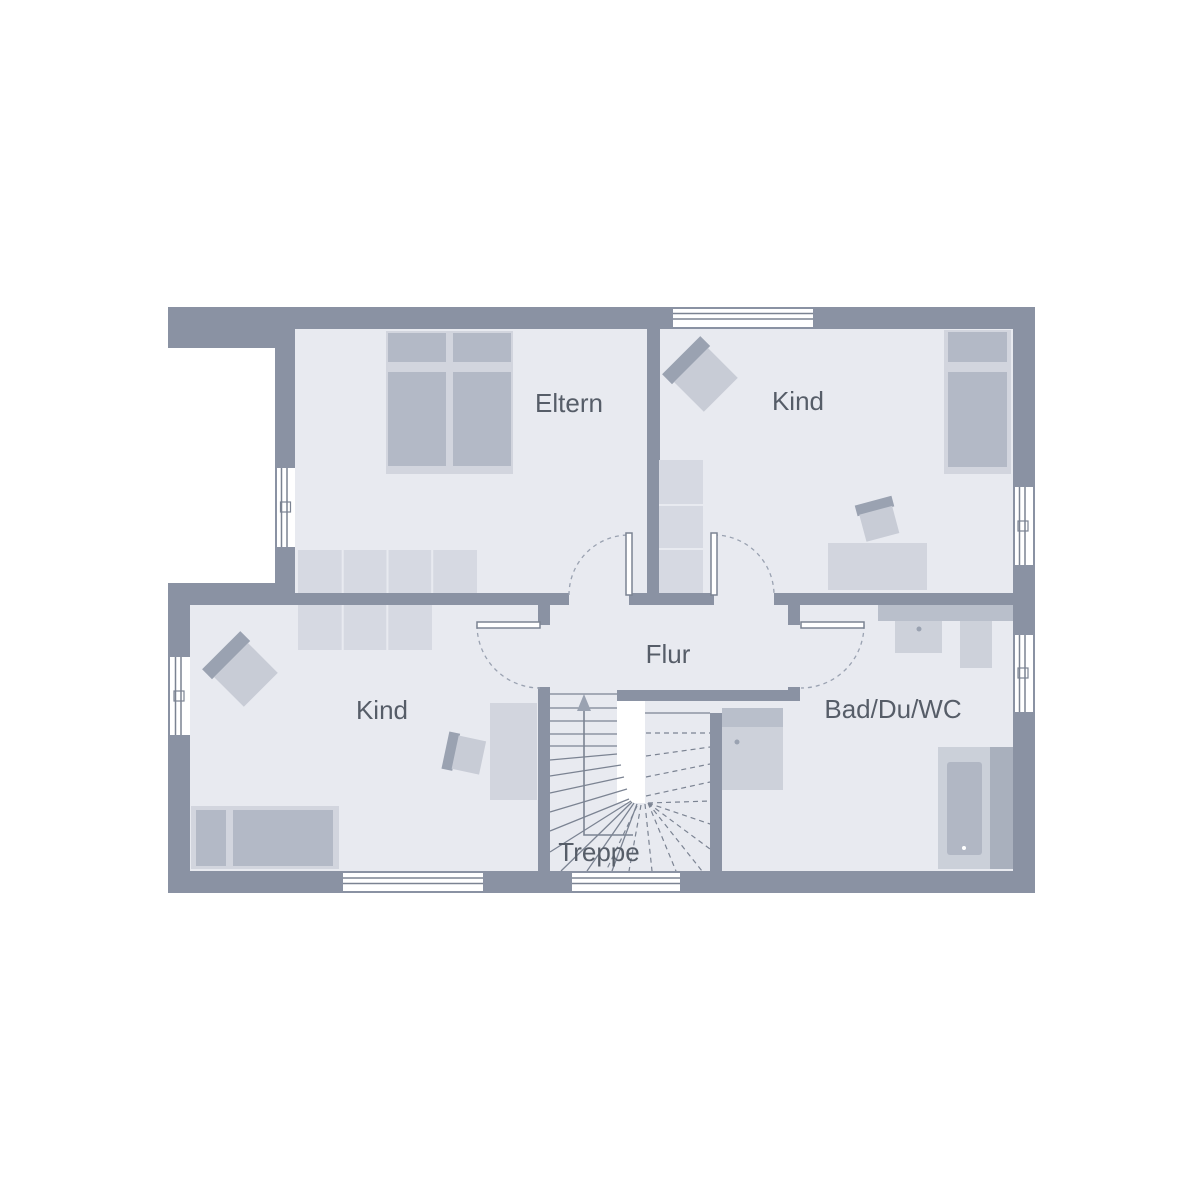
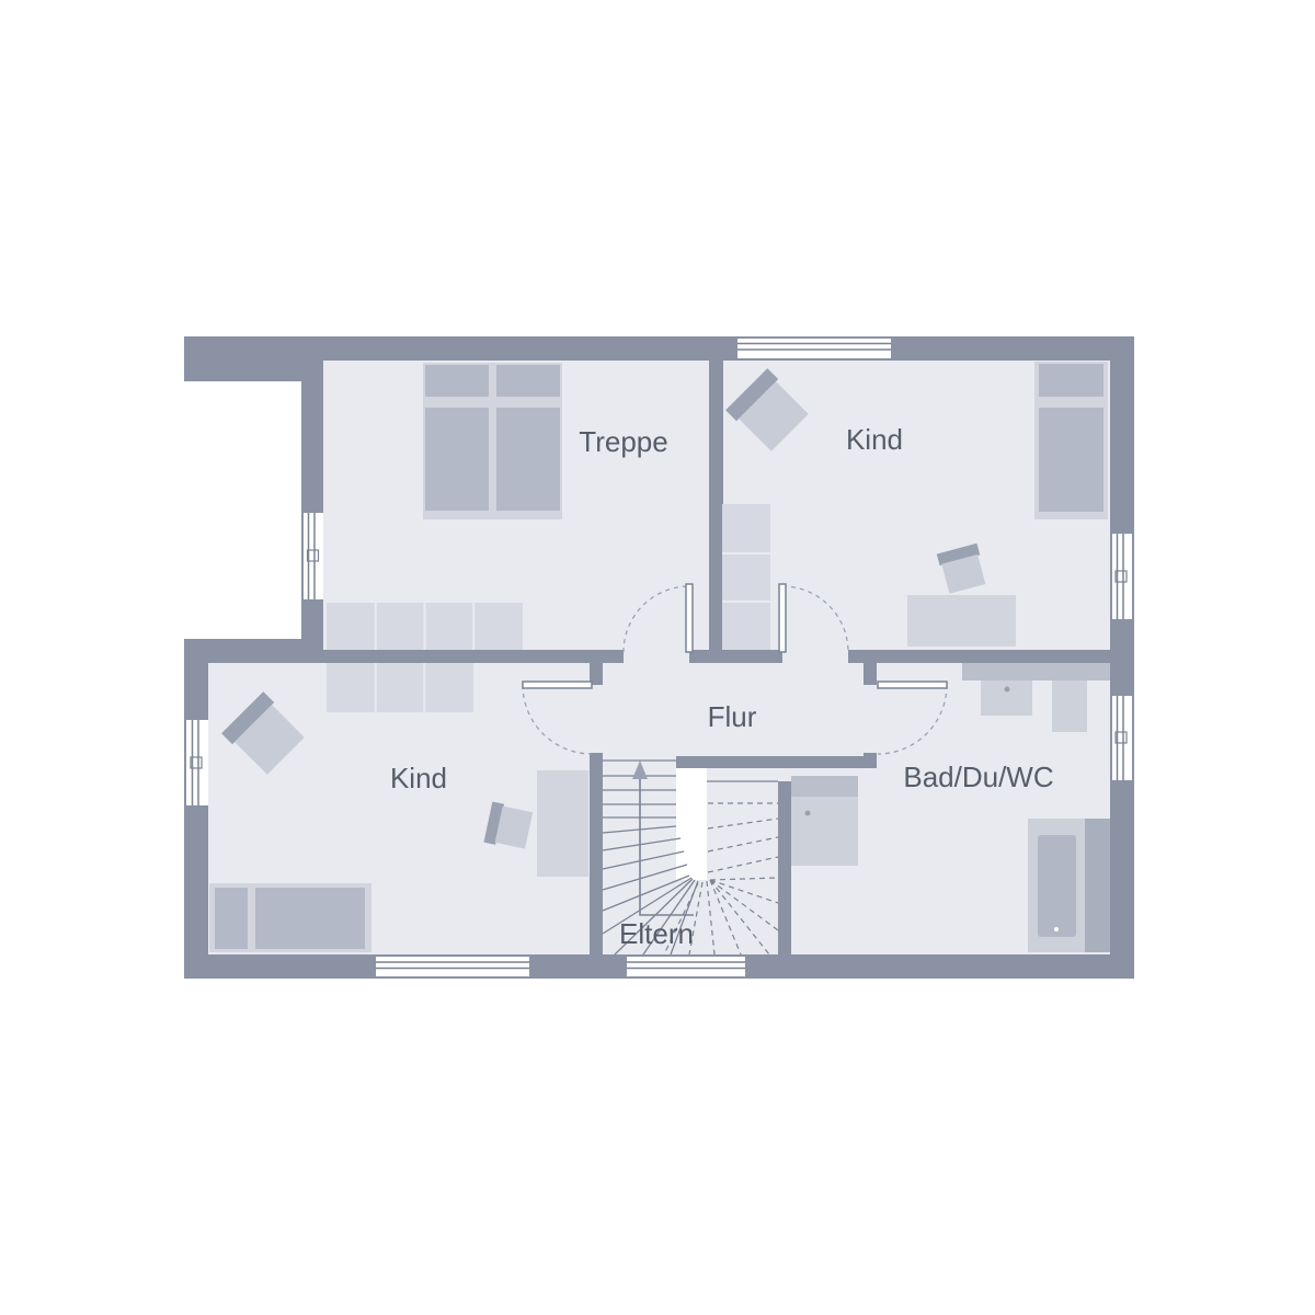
- Eltern
+ Treppe
  Kind
  Kind
  Flur
  Bad/Du/WC
- Treppe
+ Eltern
